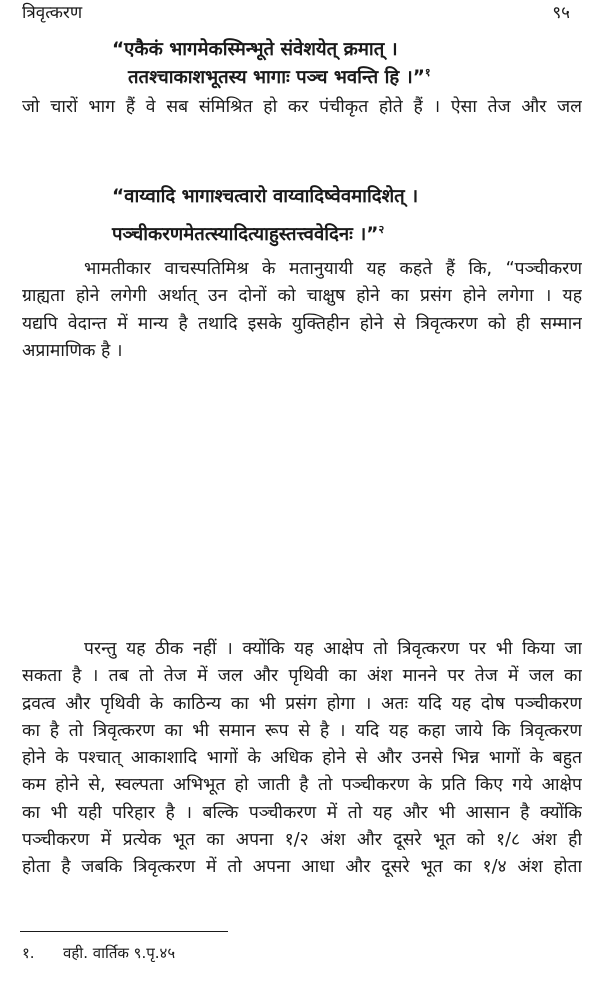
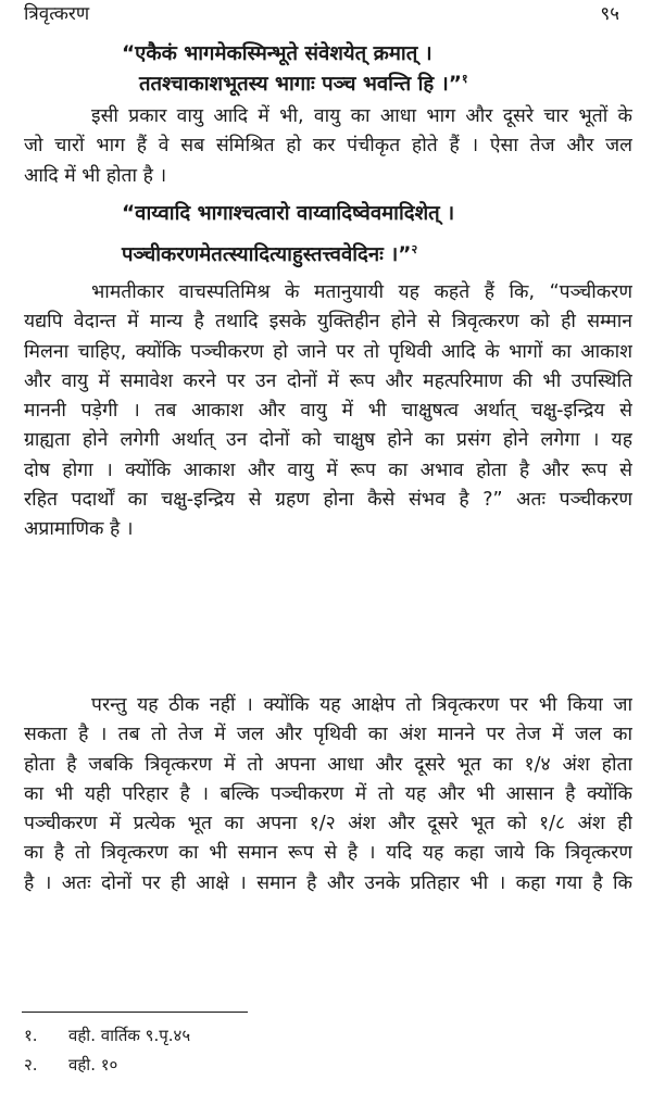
  त्रिवृत्करण
  ९५
  “एकैकं भागमेकस्मिन्भूते संवेशयेत् क्रमात् ।
  ततश्चाकाशभूतस्य भागाः पञ्च भवन्ति हि ।”१
+ इसी प्रकार वायु आदि में भी, वायु का आधा भाग और दूसरे चार भूतों के
  जो चारों भाग हैं वे सब संमिश्रित हो कर पंचीकृत होते हैं । ऐसा तेज और जल
+ आदि में भी होता है ।
  “वाय्वादि भागाश्चत्वारो वाय्वादिष्वेवमादिशेत् ।
  पञ्चीकरणमेतत्स्यादित्याहुस्तत्त्ववेदिनः ।”२
  भामतीकार वाचस्पतिमिश्र के मतानुयायी यह कहते हैं कि, “पञ्चीकरण
- ग्राह्यता होने लगेगी अर्थात् उन दोनों को चाक्षुष होने का प्रसंग होने लगेगा । यह
+ यद्यपि वेदान्त में मान्य है तथादि इसके युक्तिहीन होने से त्रिवृत्करण को ही सम्मान
+ मिलना चाहिए, क्योंकि पञ्चीकरण हो जाने पर तो पृथिवी आदि के भागों का आकाश
+ और वायु में समावेश करने पर उन दोनों में रूप और महत्परिमाण की भी उपस्थिति
+ माननी पड़ेगी । तब आकाश और वायु में भी चाक्षुषत्व अर्थात् चक्षु-इन्द्रिय से
- यद्यपि वेदान्त में मान्य है तथादि इसके युक्तिहीन होने से त्रिवृत्करण को ही सम्मान
+ ग्राह्यता होने लगेगी अर्थात् उन दोनों को चाक्षुष होने का प्रसंग होने लगेगा । यह
+ दोष होगा । क्योंकि आकाश और वायु में रूप का अभाव होता है और रूप से
+ रहित पदार्थों का चक्षु-इन्द्रिय से ग्रहण होना कैसे संभव है ?” अतः पञ्चीकरण
  अप्रामाणिक है ।
  परन्तु यह ठीक नहीं । क्योंकि यह आक्षेप तो त्रिवृत्करण पर भी किया जा
  सकता है । तब तो तेज में जल और पृथिवी का अंश मानने पर तेज में जल का
- द्रवत्व और पृथिवी के काठिन्य का भी प्रसंग होगा । अतः यदि यह दोष पञ्चीकरण
- का है तो त्रिवृत्करण का भी समान रूप से है । यदि यह कहा जाये कि त्रिवृत्करण
+ होता है जबकि त्रिवृत्करण में तो अपना आधा और दूसरे भूत का १/४ अंश होता
- होने के पश्चात् आकाशादि भागों के अधिक होने से और उनसे भिन्न भागों के बहुत
- कम होने से, स्वल्पता अभिभूत हो जाती है तो पञ्चीकरण के प्रति किए गये आक्षेप
  का भी यही परिहार है । बल्कि पञ्चीकरण में तो यह और भी आसान है क्योंकि
  पञ्चीकरण में प्रत्येक भूत का अपना १/२ अंश और दूसरे भूत को १/८ अंश ही
- होता है जबकि त्रिवृत्करण में तो अपना आधा और दूसरे भूत का १/४ अंश होता
+ का है तो त्रिवृत्करण का भी समान रूप से है । यदि यह कहा जाये कि त्रिवृत्करण
+ है । अतः दोनों पर ही आक्षे । समान है और उनके प्रतिहार भी । कहा गया है कि
  १. वही. वार्तिक ९.पृ.४५
+ २. वही. १०
